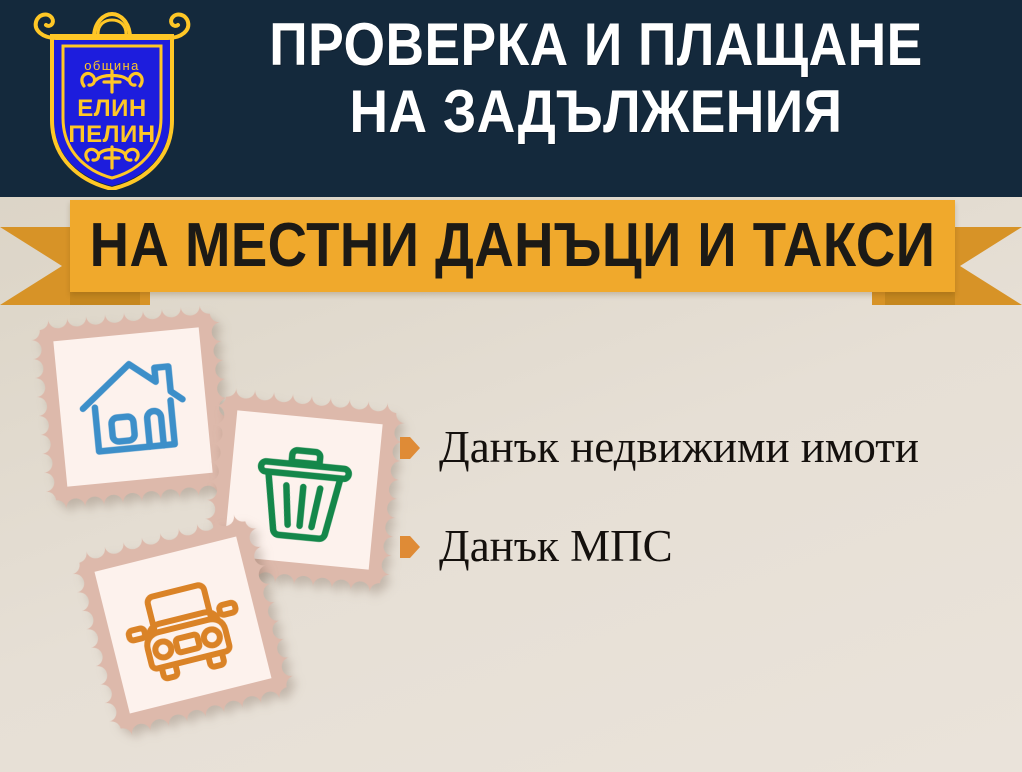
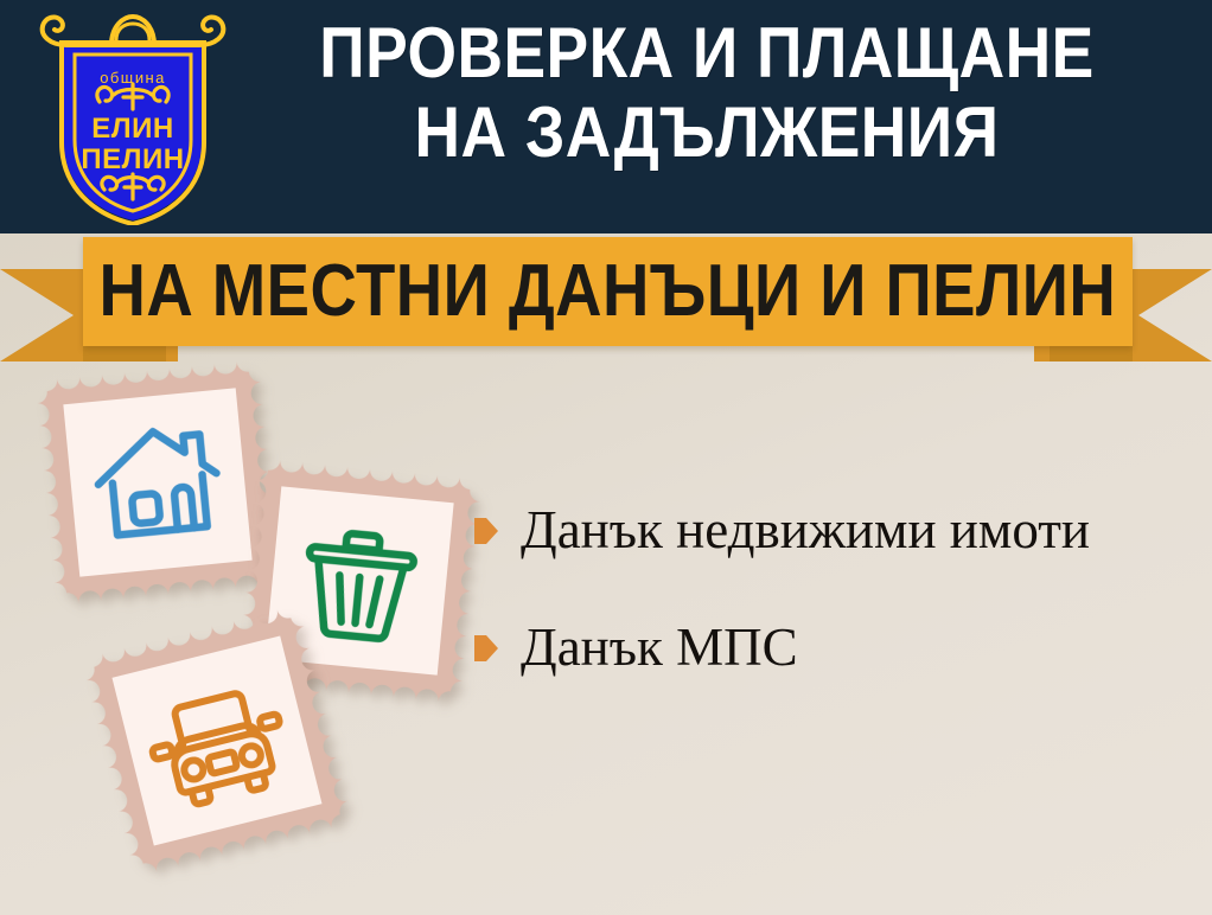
  община
  ЕЛИН
  ПЕЛИН
  ПРОВЕРКА И ПЛАЩАНЕ
  НА ЗАДЪЛЖЕНИЯ
- НА МЕСТНИ ДАНЪЦИ И ТАКСИ
+ НА МЕСТНИ ДАНЪЦИ И ПЕЛИН
  Данък недвижими имоти
  Данък МПС
